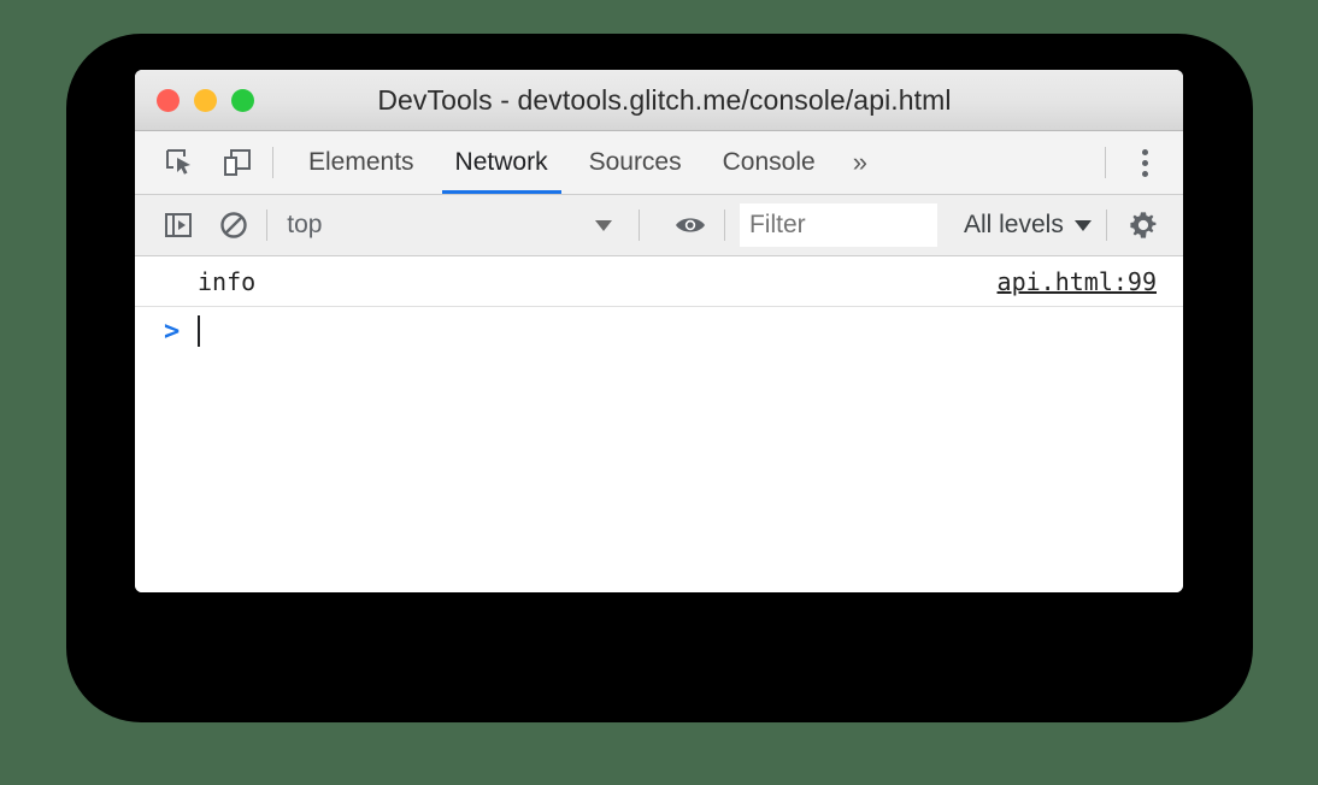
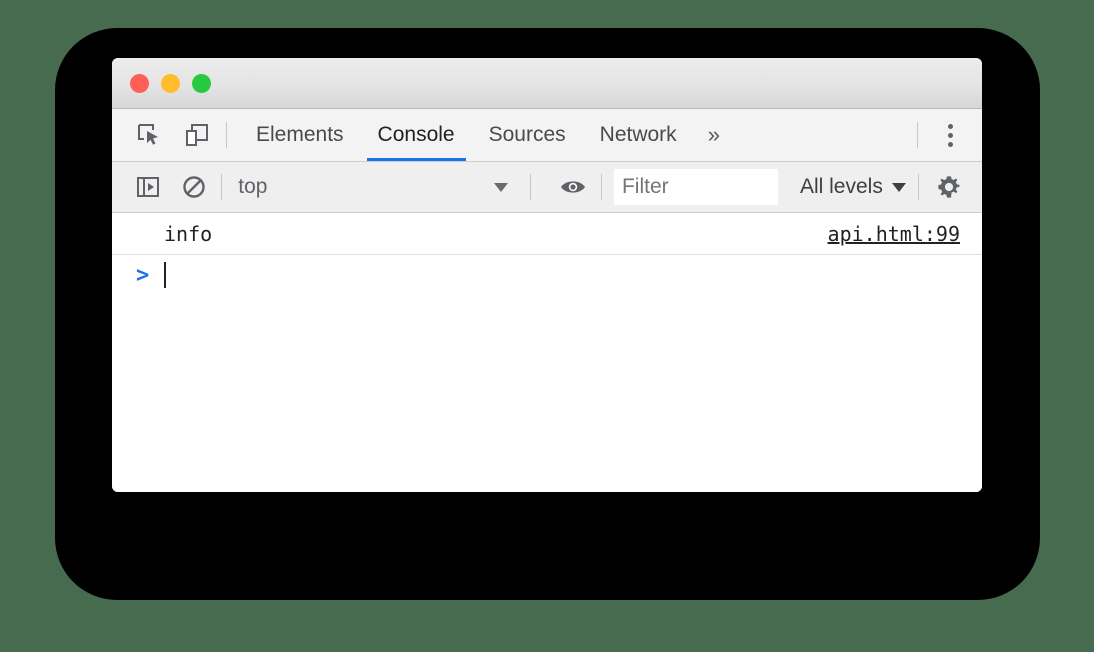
- DevTools - devtools.glitch.me/console/api.html
  Elements
- Network
+ Console
  Sources
- Console
+ Network
  »
  top
  Filter
  All levels
  info
  api.html:99
  >
